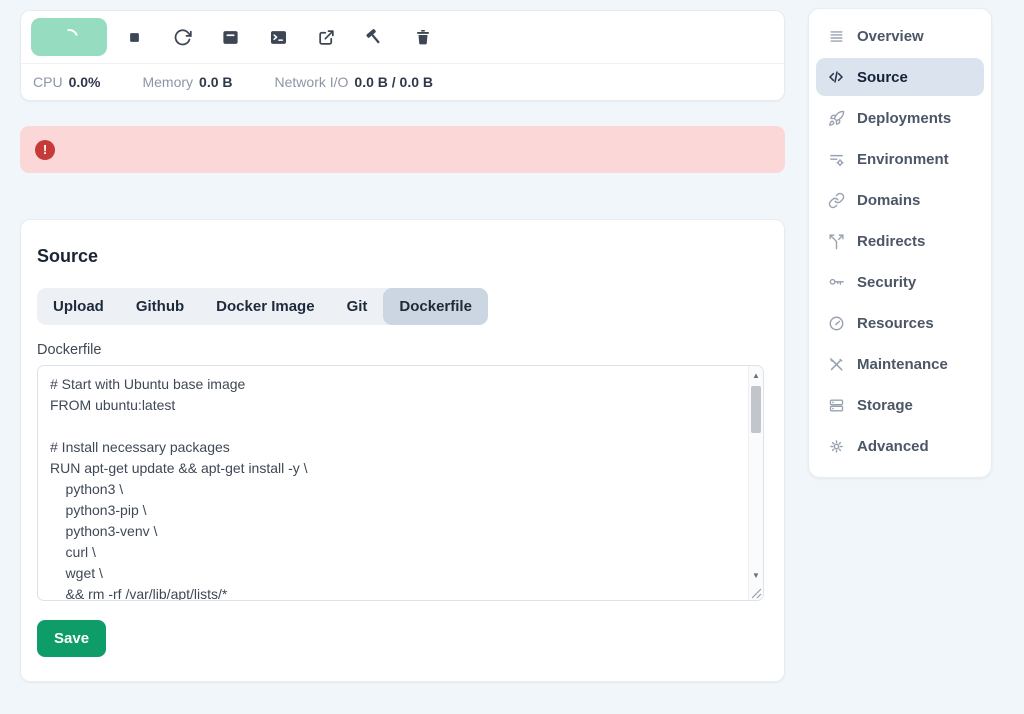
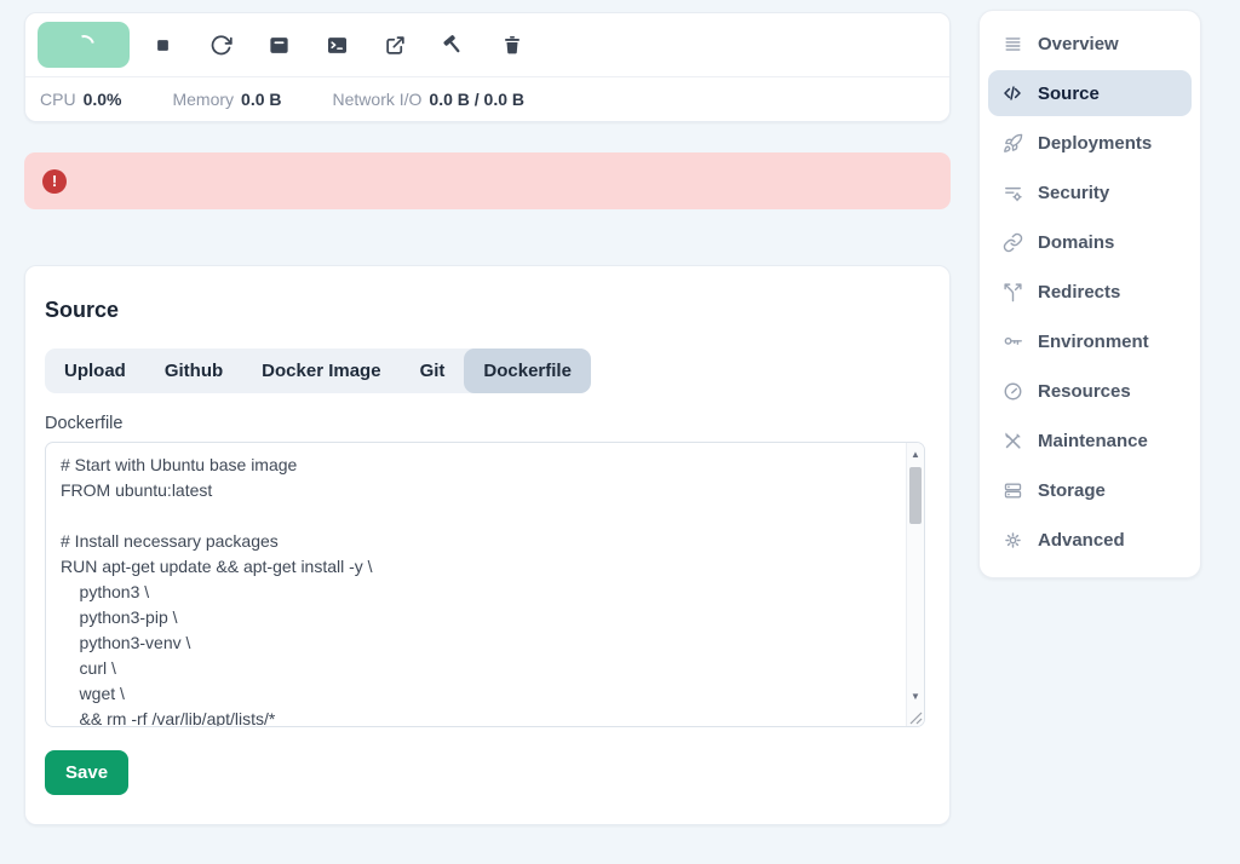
  CPU
  0.0%
  Memory
  0.0 B
  Network I/O
  0.0 B / 0.0 B
  !
  Source
  Upload
  Github
  Docker Image
  Git
  Dockerfile
  Dockerfile
  # Start with Ubuntu base image
  FROM ubuntu:latest
  # Install necessary packages
  RUN apt-get update && apt-get install -y \
  python3 \
  python3-pip \
  python3-venv \
  curl \
  wget \
  ▲
  ▼
  Save
  Overview
  Source
  Deployments
- Environment
+ Security
  Domains
  Redirects
- Security
+ Environment
  Resources
  Maintenance
  Storage
  Advanced
